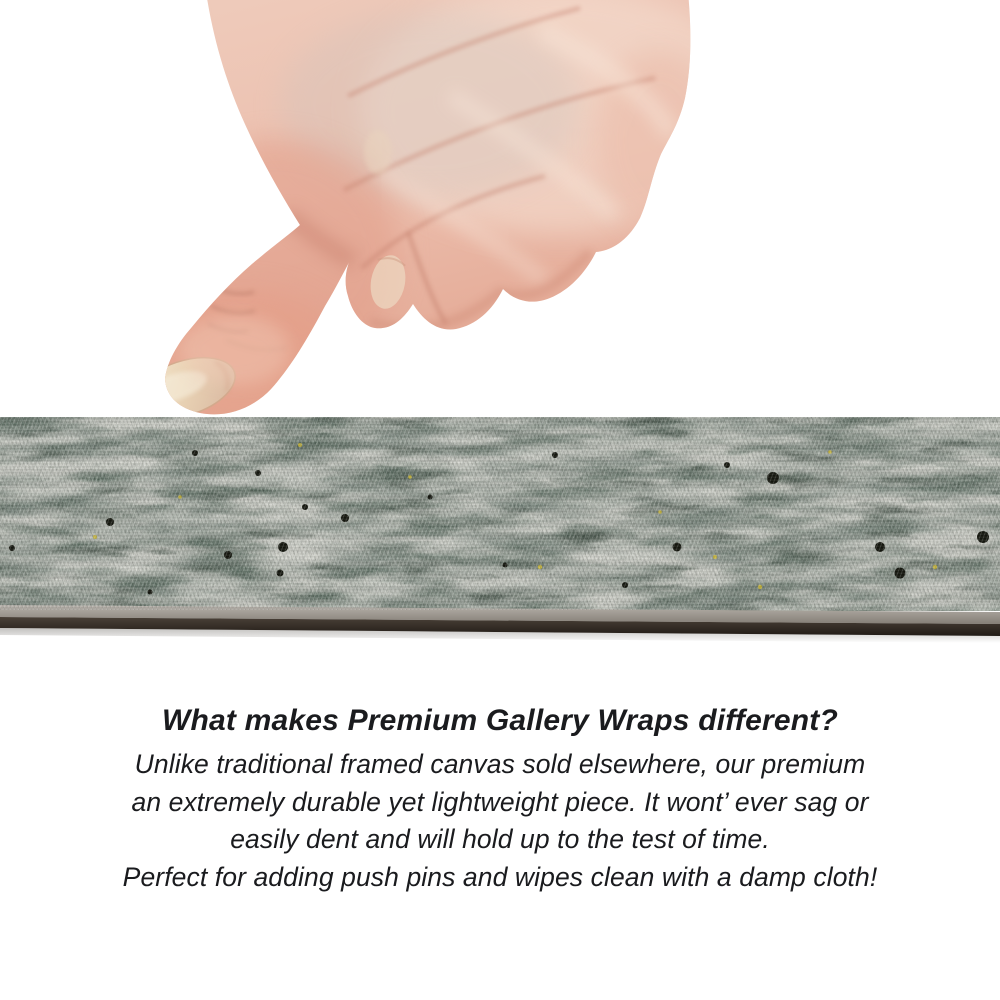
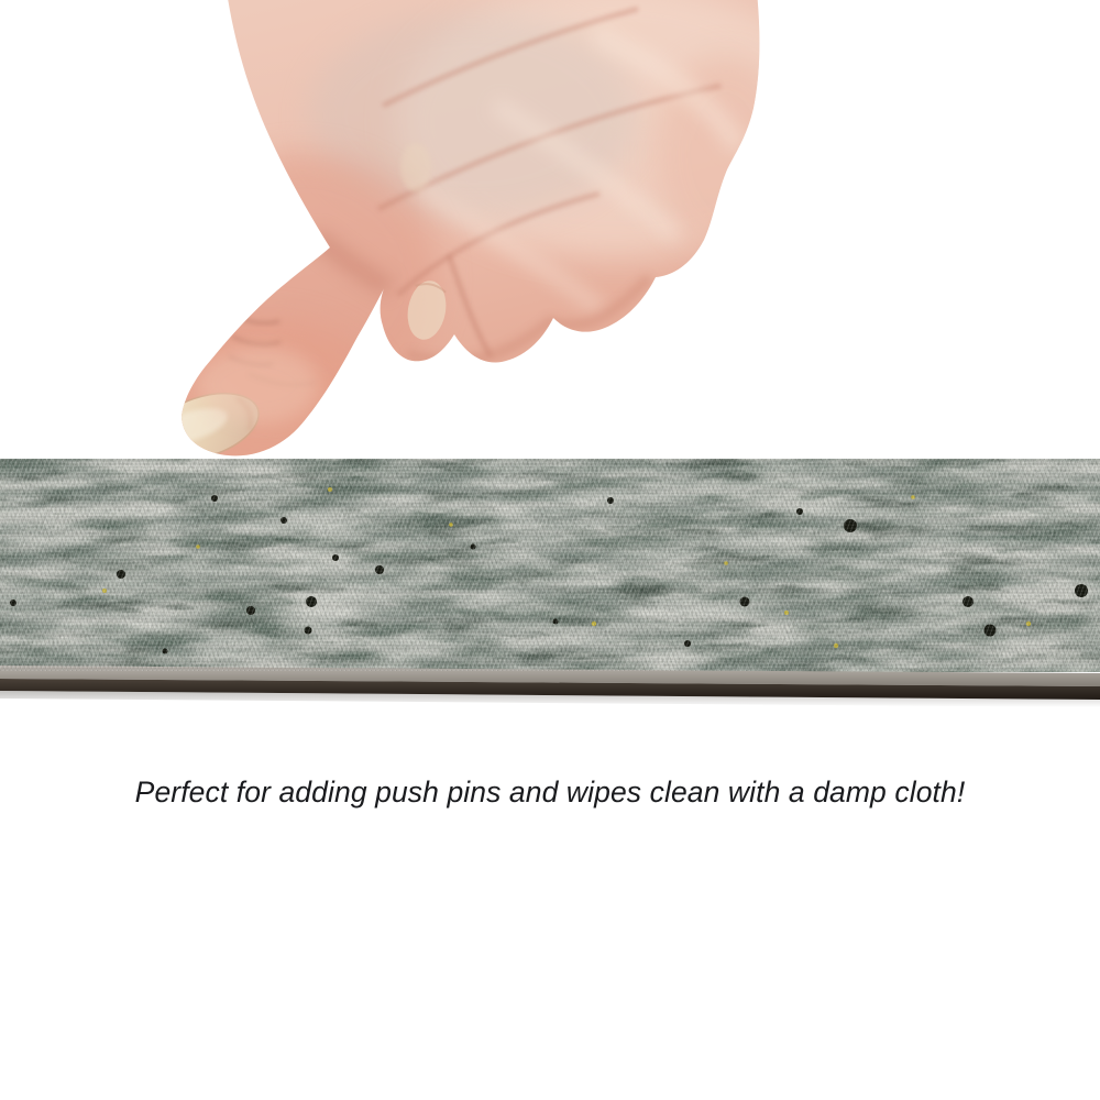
- What makes Premium Gallery Wraps different?
- Unlike traditional framed canvas sold elsewhere, our premium
- an extremely durable yet lightweight piece. It wont’ ever sag or
- easily dent and will hold up to the test of time.
  Perfect for adding push pins and wipes clean with a damp cloth!
